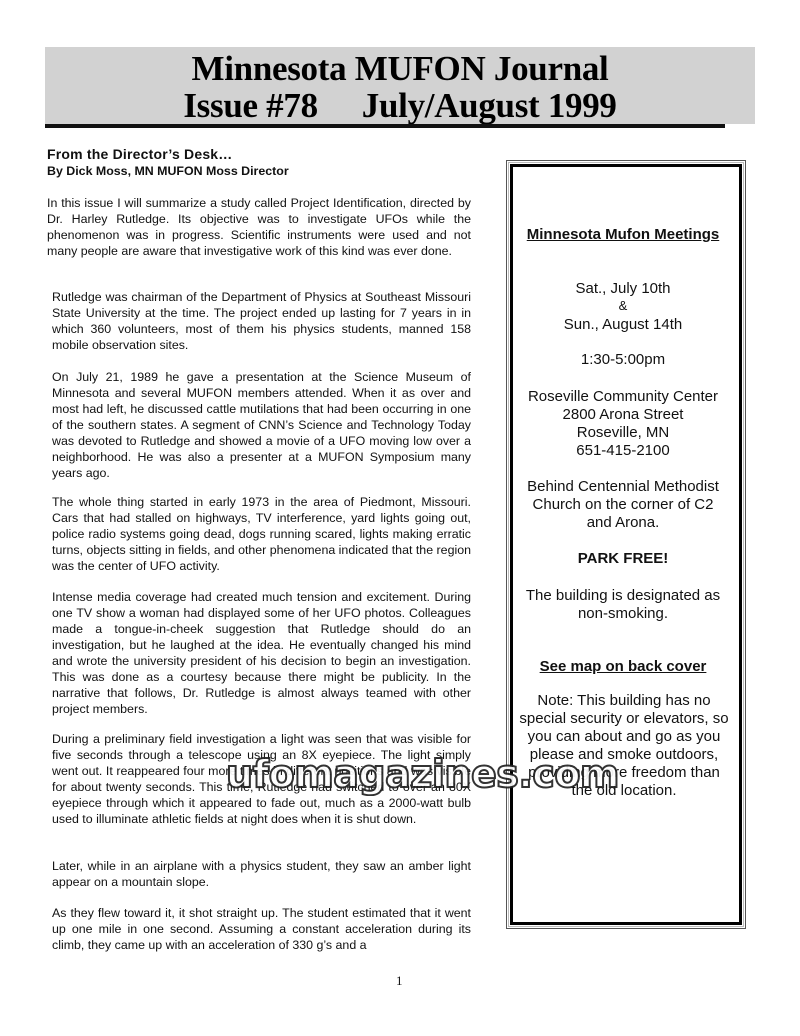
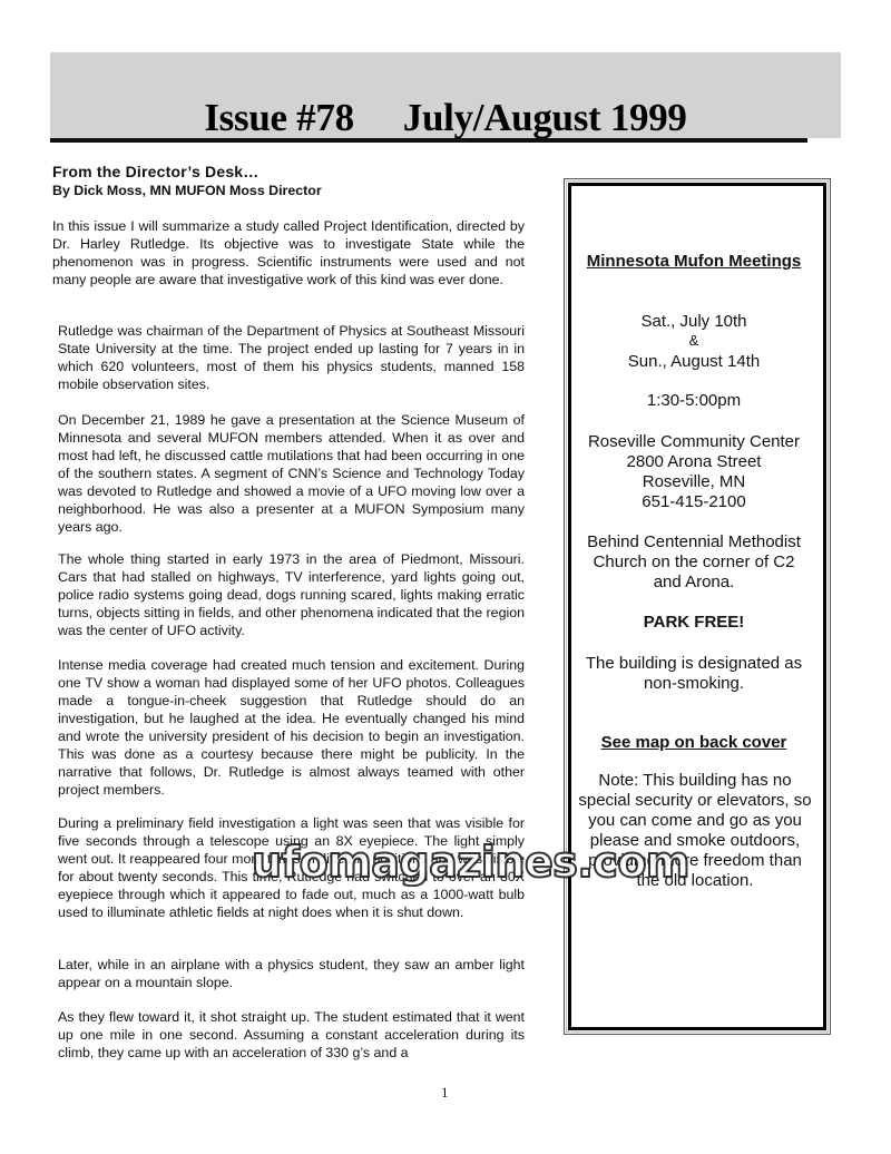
- Minnesota MUFON Journal
  Issue #78 July/August 1999
  From the Director’s Desk…
  By Dick Moss, MN MUFON Moss Director
- In this issue I will summarize a study called Project Identification, directed by Dr. Harley Rutledge. Its objective was to investigate UFOs while the phenomenon was in progress. Scientific instruments were used and not many people are aware that investigative work of this kind was ever done.
+ In this issue I will summarize a study called Project Identification, directed by Dr. Harley Rutledge. Its objective was to investigate State while the phenomenon was in progress. Scientific instruments were used and not many people are aware that investigative work of this kind was ever done.
- Rutledge was chairman of the Department of Physics at Southeast Missouri State University at the time. The project ended up lasting for 7 years in in which 360 volunteers, most of them his physics students, manned 158 mobile observation sites.
+ Rutledge was chairman of the Department of Physics at Southeast Missouri State University at the time. The project ended up lasting for 7 years in in which 620 volunteers, most of them his physics students, manned 158 mobile observation sites.
- On July 21, 1989 he gave a presentation at the Science Museum of Minnesota and several MUFON members attended. When it as over and most had left, he discussed cattle mutilations that had been occurring in one of the southern states. A segment of CNN’s Science and Technology Today was devoted to Rutledge and showed a movie of a UFO moving low over a neighborhood. He was also a presenter at a MUFON Symposium many years ago.
+ On December 21, 1989 he gave a presentation at the Science Museum of Minnesota and several MUFON members attended. When it as over and most had left, he discussed cattle mutilations that had been occurring in one of the southern states. A segment of CNN’s Science and Technology Today was devoted to Rutledge and showed a movie of a UFO moving low over a neighborhood. He was also a presenter at a MUFON Symposium many years ago.
  The whole thing started in early 1973 in the area of Piedmont, Missouri. Cars that had stalled on highways, TV interference, yard lights going out, police radio systems going dead, dogs running scared, lights making erratic turns, objects sitting in fields, and other phenomena indicated that the region was the center of UFO activity.
  Intense media coverage had created much tension and excitement. During one TV show a woman had displayed some of her UFO photos. Colleagues made a tongue-in-cheek suggestion that Rutledge should do an investigation, but he laughed at the idea. He eventually changed his mind and wrote the university president of his decision to begin an investigation. This was done as a courtesy because there might be publicity. In the narrative that follows, Dr. Rutledge is almost always teamed with other project members.
- During a preliminary field investigation a light was seen that was visible for five seconds through a telescope using an 8X eyepiece. The light simply went out. It reappeared four more times in different positions and was visible for about twenty seconds. This time, Rutledge had switched to over an 80X eyepiece through which it appeared to fade out, much as a 2000-watt bulb used to illuminate athletic fields at night does when it is shut down.
+ During a preliminary field investigation a light was seen that was visible for five seconds through a telescope using an 8X eyepiece. The light simply went out. It reappeared four more times in different positions and was visible for about twenty seconds. This time, Rutledge had switched to over an 80X eyepiece through which it appeared to fade out, much as a 1000-watt bulb used to illuminate athletic fields at night does when it is shut down.
  Later, while in an airplane with a physics student, they saw an amber light appear on a mountain slope.
  As they flew toward it, it shot straight up. The student estimated that it went up one mile in one second. Assuming a constant acceleration during its climb, they came up with an acceleration of 330 g’s and a
  Minnesota Mufon Meetings
  Sat., July 10th
  &
  Sun., August 14th
  1:30-5:00pm
  Roseville Community Center
  2800 Arona Street
  Roseville, MN
  651-415-2100
  Behind Centennial Methodist Church on the corner of C2 and Arona.
  PARK FREE!
  The building is designated as non-smoking.
  See map on back cover
- Note: This building has no special security or elevators, so you can about and go as you please and smoke outdoors, providing more freedom than the old location.
+ Note: This building has no special security or elevators, so you can come and go as you please and smoke outdoors, providing more freedom than the old location.
  ufomagazines.com
  1
